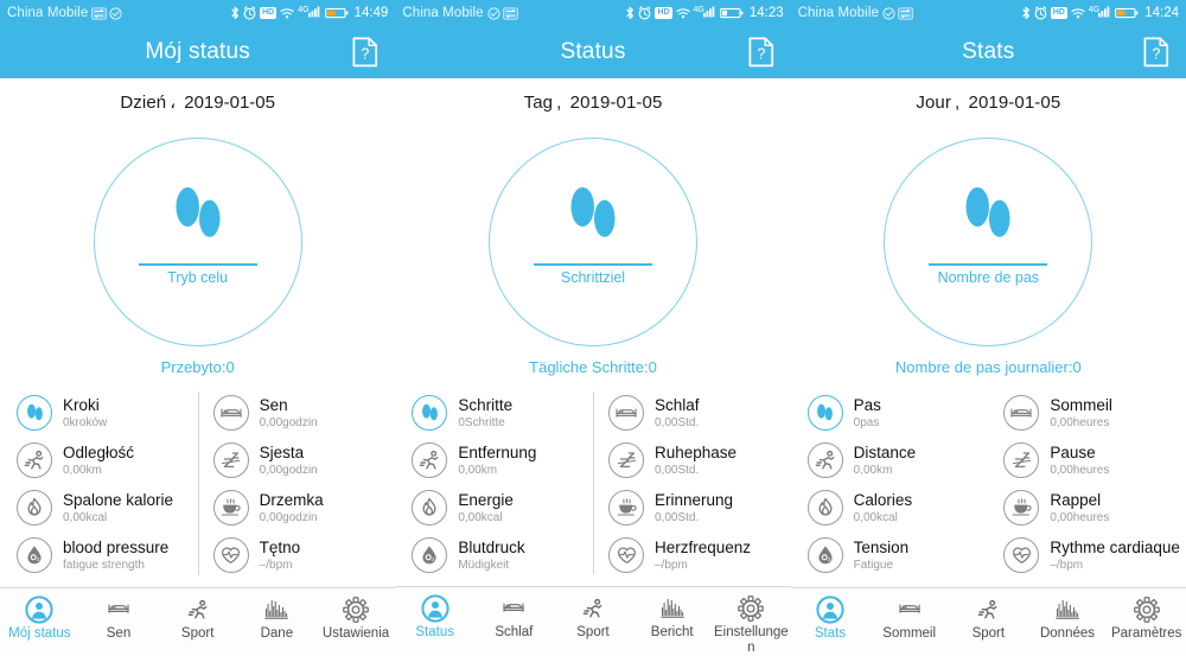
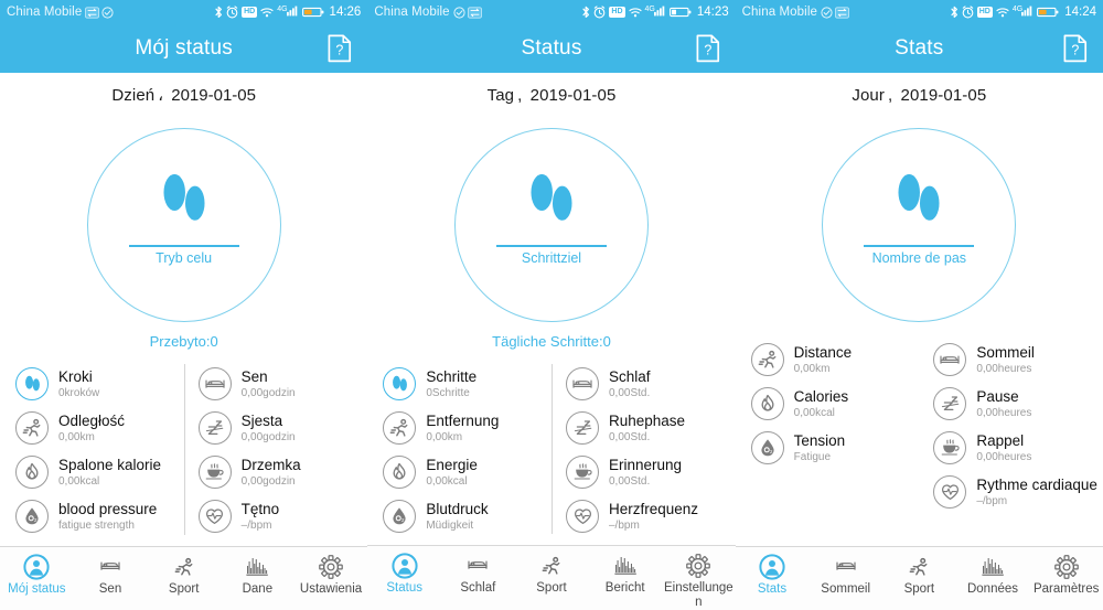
  China Mobile
- 14:49
+ 14:26
  Mój status
  ?
  Dzień ، 2019-01-05
  Tryb celu
  Przebyto:0
  Kroki
  0kroków
  Odległość
  0,00km
  Spalone kalorie
  0,00kcal
  blood pressure
  fatigue strength
  Sen
  0,00godzin
  Sjesta
  0,00godzin
  Drzemka
  0,00godzin
  Tętno
  –/bpm
  Mój status
  Sen
  Sport
  Dane
  Ustawienia
  China Mobile
  14:23
  Status
  ?
  Tag , 2019-01-05
  Schrittziel
  Tägliche Schritte:0
  Schritte
  0Schritte
  Entfernung
  0,00km
  Energie
  0,00kcal
  Blutdruck
  Müdigkeit
  Schlaf
  0,00Std.
  Ruhephase
  0,00Std.
  Erinnerung
  0,00Std.
  Herzfrequenz
  –/bpm
  Status
  Schlaf
  Sport
  Bericht
  Einstellungen
  China Mobile
  14:24
  Stats
  ?
  Jour , 2019-01-05
  Nombre de pas
- Nombre de pas journalier:0
- Pas
- 0pas
  Distance
  0,00km
  Calories
  0,00kcal
  Tension
  Fatigue
  Sommeil
  0,00heures
  Pause
  0,00heures
  Rappel
  0,00heures
  Rythme cardiaque
  –/bpm
  Stats
  Sommeil
  Sport
  Données
  Paramètres
